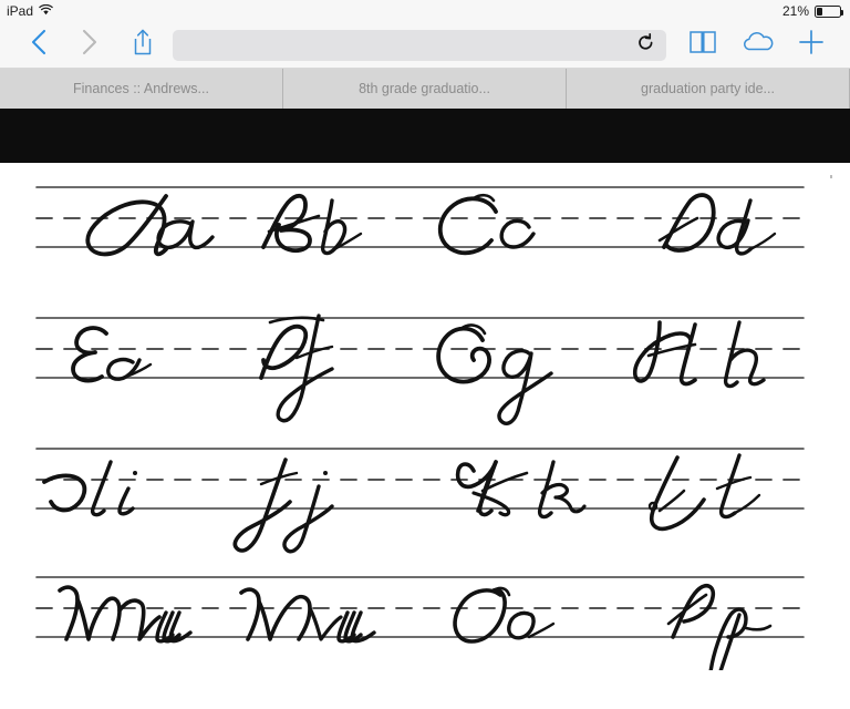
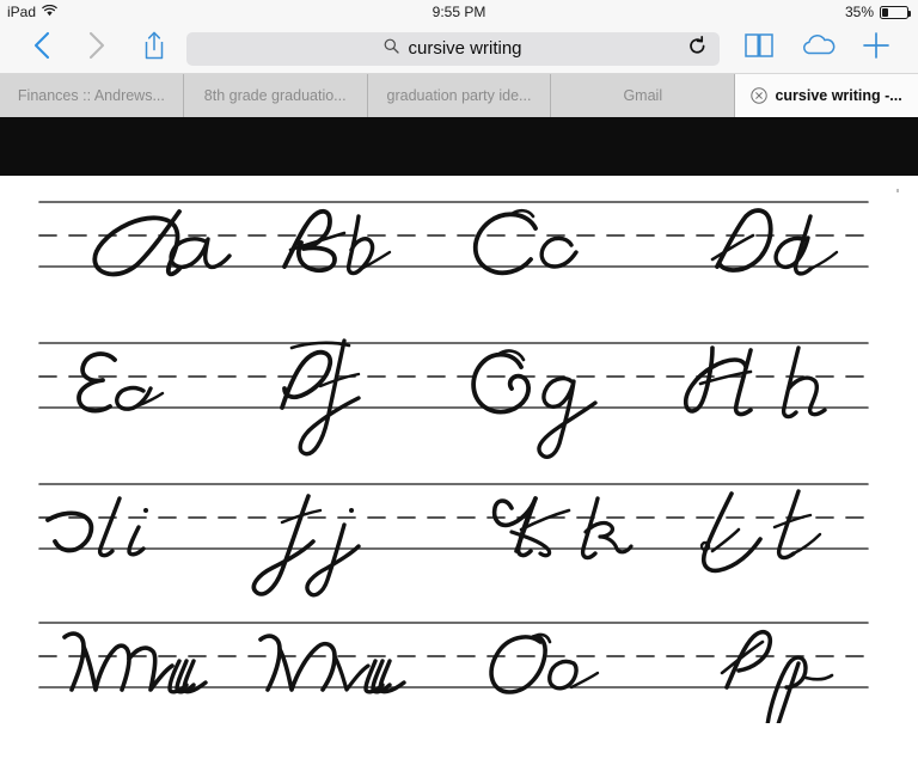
  iPad
+ 9:55 PM
- 21%
+ 35%
+ cursive writing
  Finances :: Andrews...
  8th grade graduatio...
  graduation party ide...
+ Gmail
+ cursive writing -...
